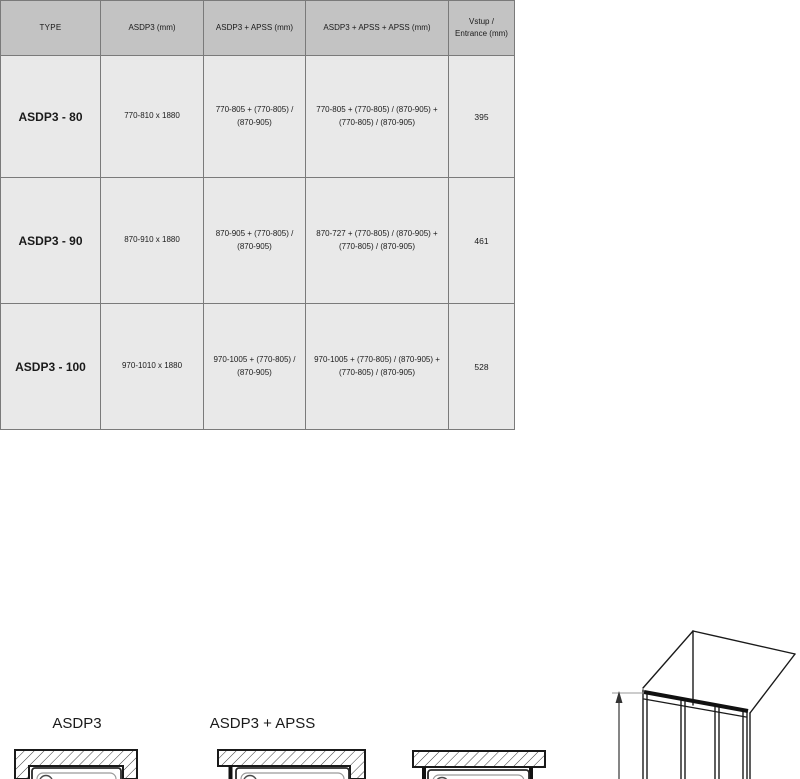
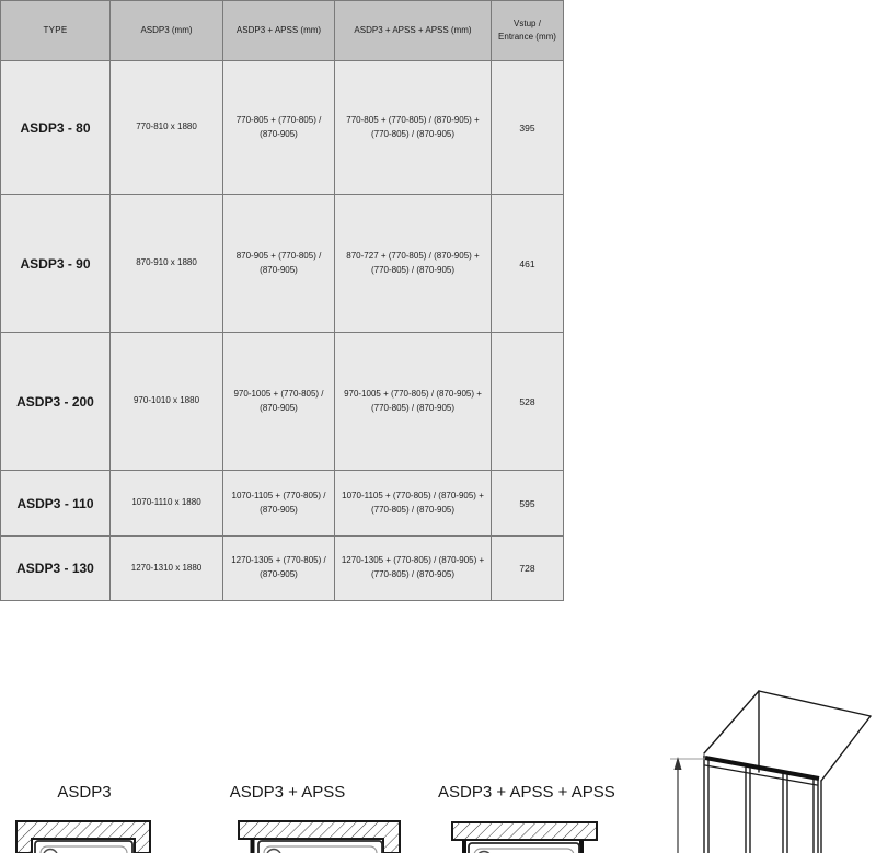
  TYPE	ASDP3 (mm)	ASDP3 + APSS (mm)	ASDP3 + APSS + APSS (mm)	Vstup / Entrance (mm)
  ASDP3 - 80	770-810 x 1880	770-805 + (770-805) / (870-905)	770-805 + (770-805) / (870-905) + (770-805) / (870-905)	395
  ASDP3 - 90	870-910 x 1880	870-905 + (770-805) / (870-905)	870-727 + (770-805) / (870-905) + (770-805) / (870-905)	461
- ASDP3 - 100	970-1010 x 1880	970-1005 + (770-805) / (870-905)	970-1005 + (770-805) / (870-905) + (770-805) / (870-905)	528
+ ASDP3 - 200	970-1010 x 1880	970-1005 + (770-805) / (870-905)	970-1005 + (770-805) / (870-905) + (770-805) / (870-905)	528
+ ASDP3 - 110	1070-1110 x 1880	1070-1105 + (770-805) / (870-905)	1070-1105 + (770-805) / (870-905) + (770-805) / (870-905)	595
+ ASDP3 - 130	1270-1310 x 1880	1270-1305 + (770-805) / (870-905)	1270-1305 + (770-805) / (870-905) + (770-805) / (870-905)	728
  ASDP3
  ASDP3 + APSS
+ ASDP3 + APSS + APSS
